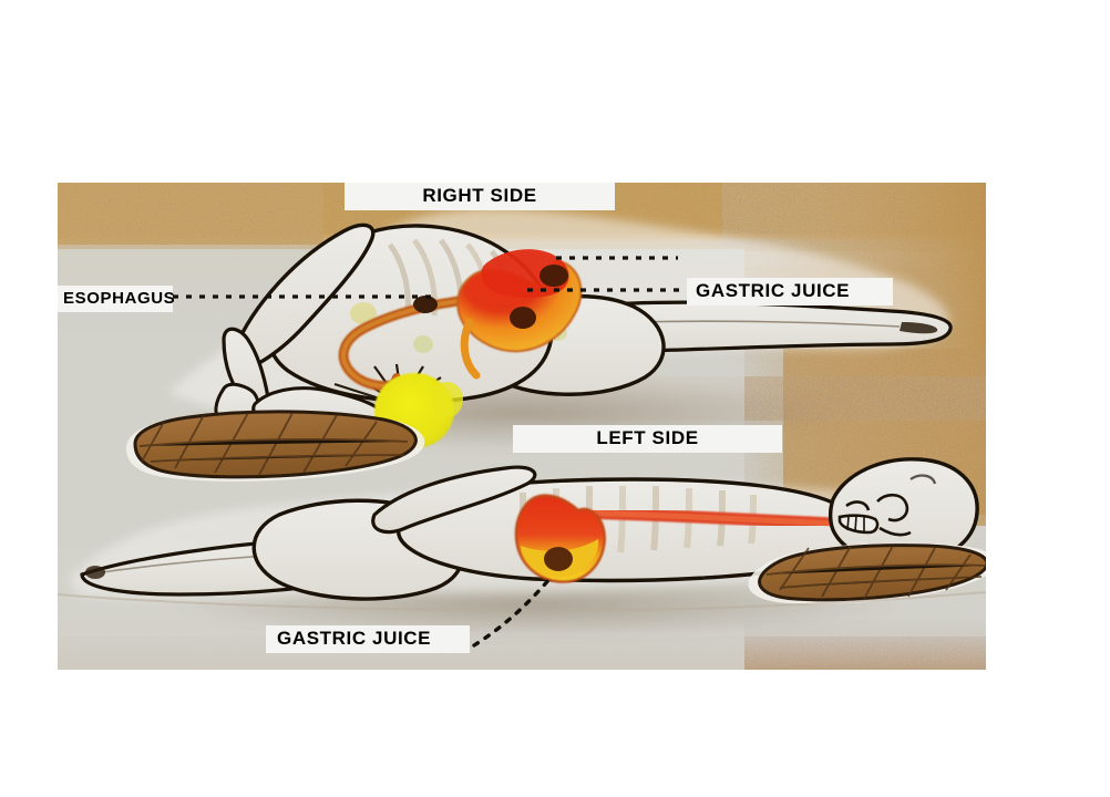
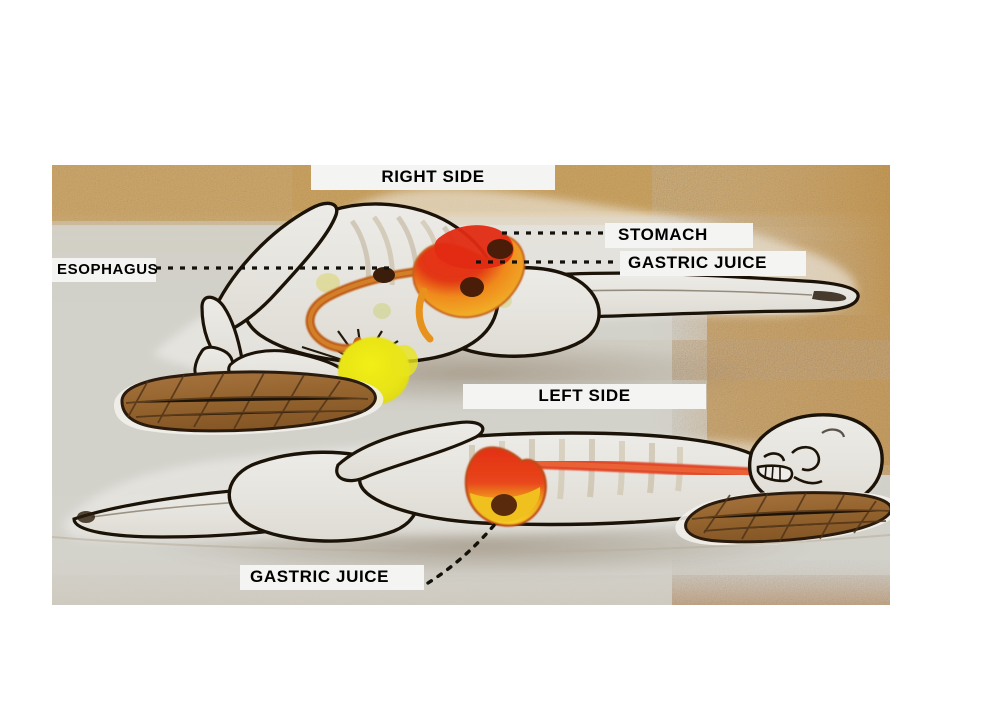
  RIGHT SIDE
  LEFT SIDE
  ESOPHAGUS
+ STOMACH
  GASTRIC JUICE
  GASTRIC JUICE
